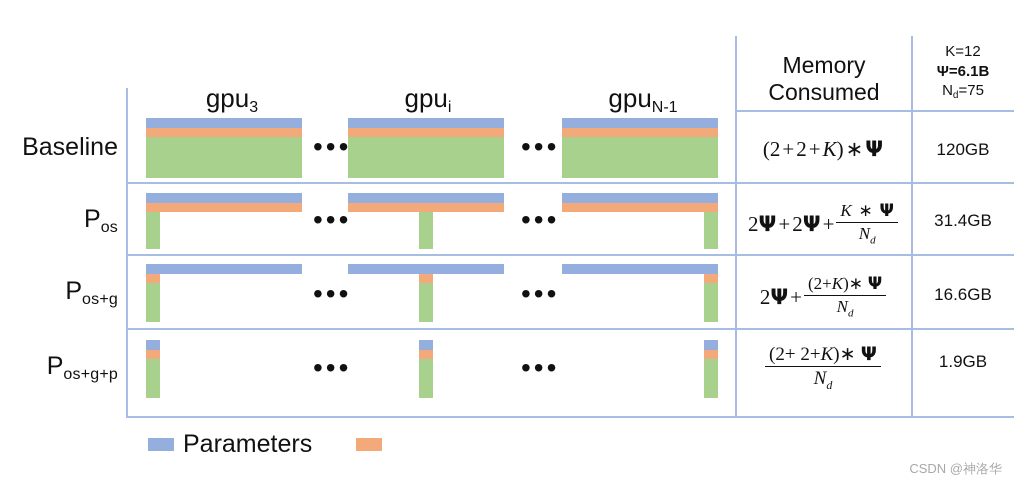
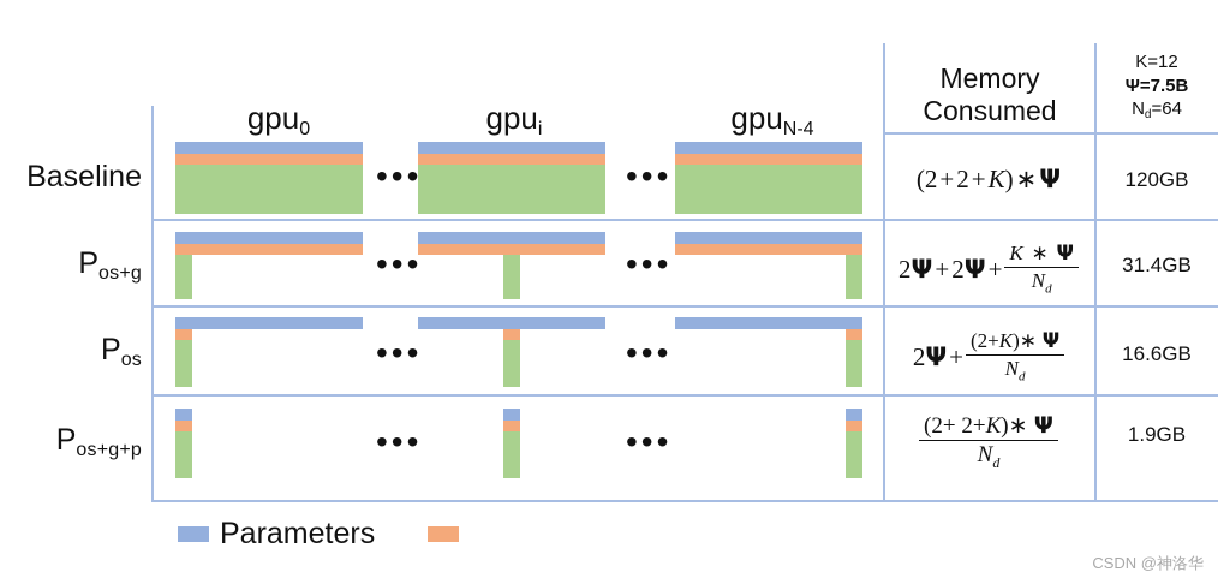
- gpu3
+ gpu0
  gpui
- gpuN-1
+ gpuN-4
  Memory
  Consumed
  K=12
- Ψ=6.1B
+ Ψ=7.5B
- Nd=75
+ Nd=64
  Baseline
  •••
  •••
  (2+2+K)∗Ψ
  120GB
- Pos
+ Pos+g
  •••
  •••
  2Ψ+2Ψ+
  K ∗ Ψ
  Nd
  31.4GB
- Pos+g
+ Pos
  •••
  •••
  2Ψ+
  (2+K)∗ Ψ
  Nd
  16.6GB
  Pos+g+p
  •••
  •••
  (2+ 2+K)∗ Ψ
  Nd
  1.9GB
  Parameters
  CSDN @神洛华
